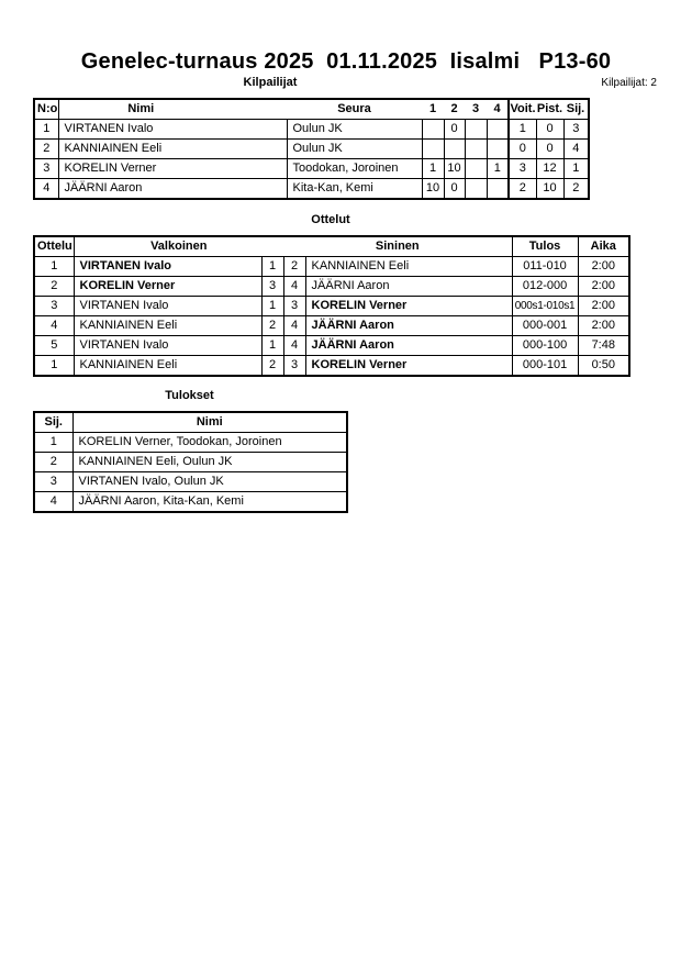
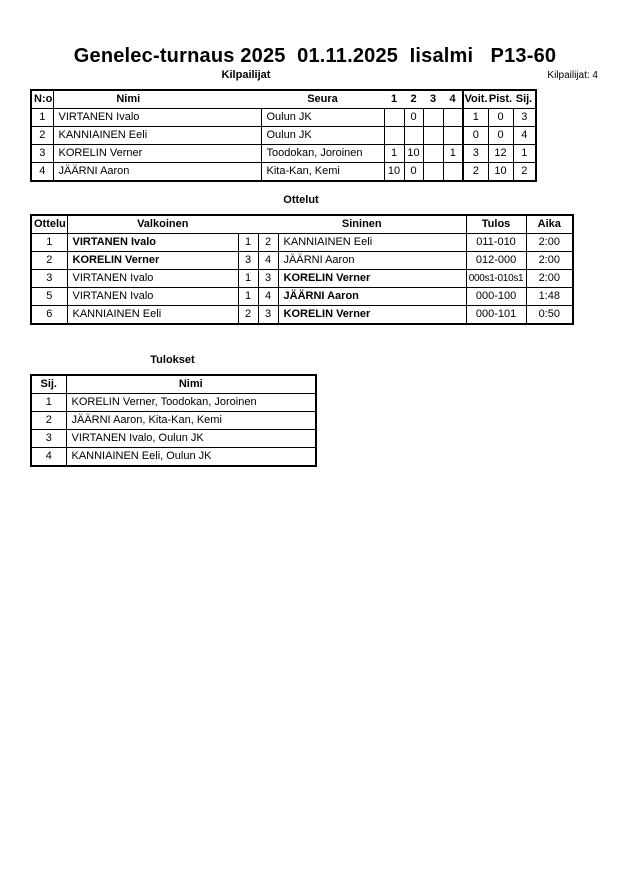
  Genelec-turnaus 2025 01.11.2025 Iisalmi P13-60
  Kilpailijat
- Kilpailijat: 2
+ Kilpailijat: 4
  N:o	Nimi	Seura	1	2	3	4	Voit.	Pist.	Sij.
  1	VIRTANEN Ivalo	Oulun JK		0			1	0	3
  2	KANNIAINEN Eeli	Oulun JK					0	0	4
  3	KORELIN Verner	Toodokan, Joroinen	1	10		1	3	12	1
  4	JÄÄRNI Aaron	Kita-Kan, Kemi	10	0			2	10	2
  Ottelut
  Ottelu	Valkoinen	Sininen	Tulos	Aika
  1	VIRTANEN Ivalo	1	2	KANNIAINEN Eeli	011-010	2:00
  2	KORELIN Verner	3	4	JÄÄRNI Aaron	012-000	2:00
  3	VIRTANEN Ivalo	1	3	KORELIN Verner	000s1-010s1	2:00
- 4	KANNIAINEN Eeli	2	4	JÄÄRNI Aaron	000-001	2:00
- 5	VIRTANEN Ivalo	1	4	JÄÄRNI Aaron	000-100	7:48
+ 5	VIRTANEN Ivalo	1	4	JÄÄRNI Aaron	000-100	1:48
- 1	KANNIAINEN Eeli	2	3	KORELIN Verner	000-101	0:50
+ 6	KANNIAINEN Eeli	2	3	KORELIN Verner	000-101	0:50
  Tulokset
  Sij.	Nimi
  1	KORELIN Verner, Toodokan, Joroinen
- 2	KANNIAINEN Eeli, Oulun JK
+ 2	JÄÄRNI Aaron, Kita-Kan, Kemi
  3	VIRTANEN Ivalo, Oulun JK
- 4	JÄÄRNI Aaron, Kita-Kan, Kemi
+ 4	KANNIAINEN Eeli, Oulun JK
